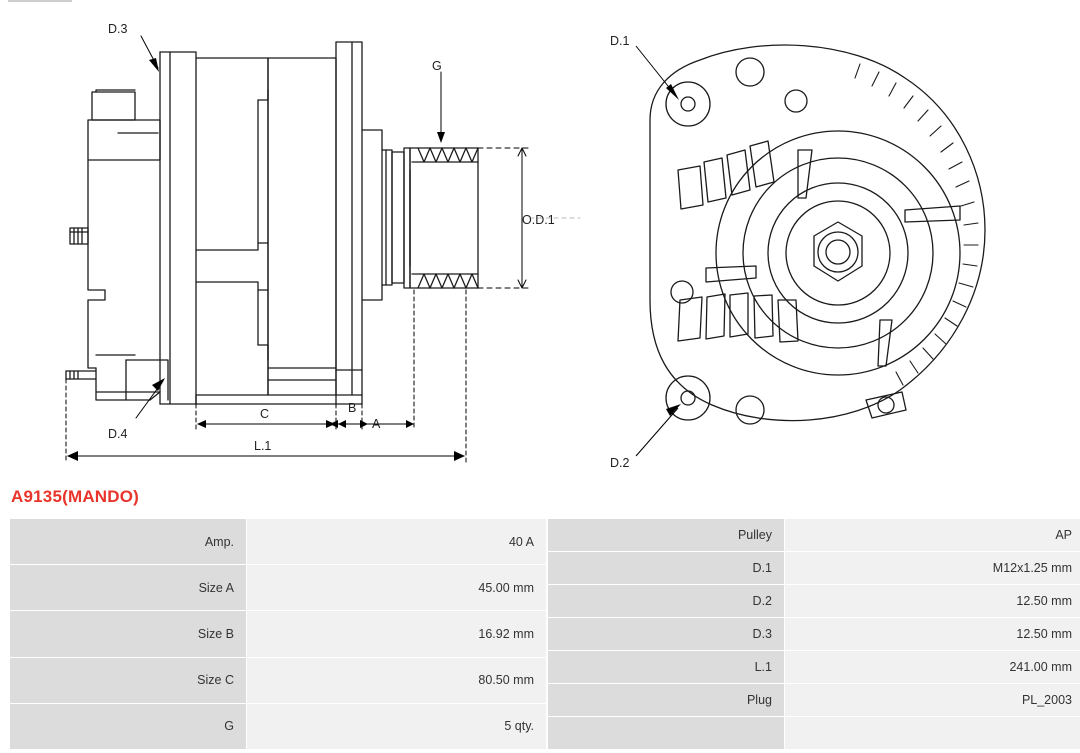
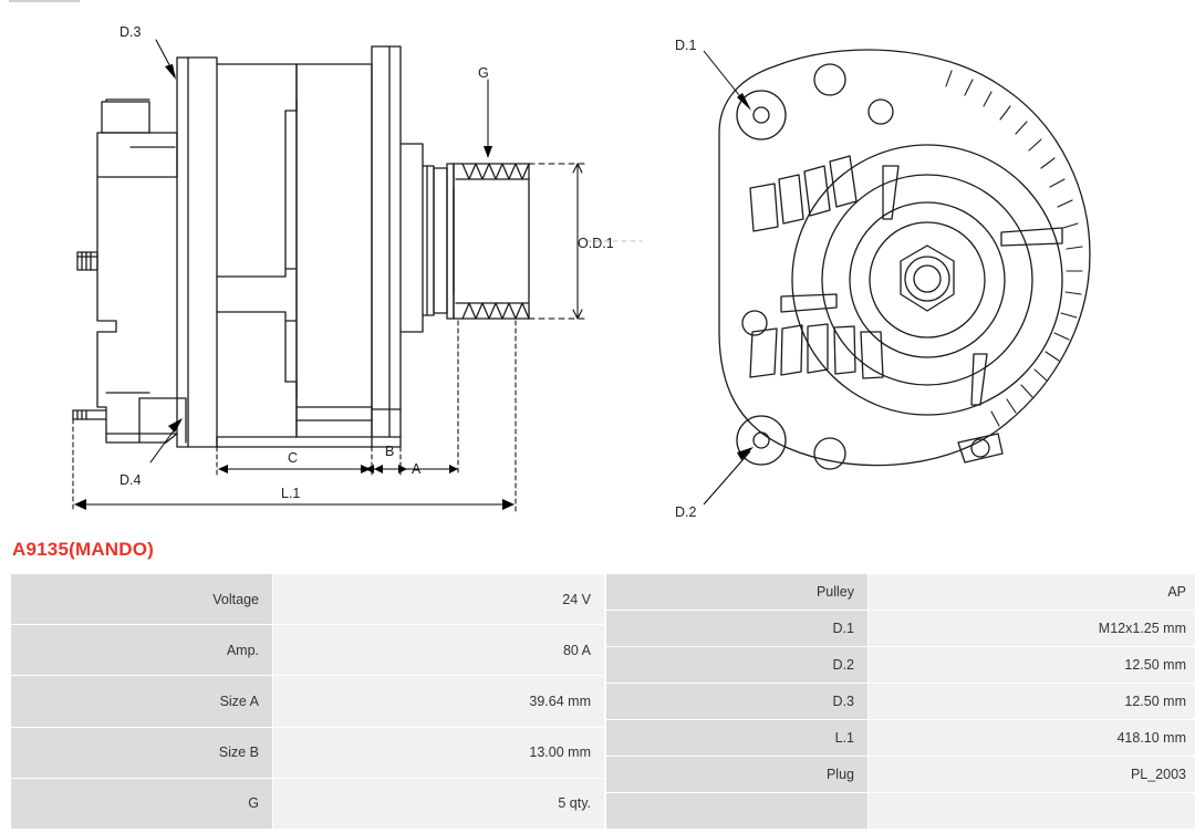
  D.3
  D.4
  G
  O.D.1
  A
  B
  C
  L.1
  D.1
  D.2
  A9135(MANDO)
+ Voltage	24 V
- Amp.	40 A
+ Amp.	80 A
- Size A	45.00 mm
+ Size A	39.64 mm
- Size B	16.92 mm
+ Size B	13.00 mm
- Size C	80.50 mm
  G	5 qty.
  Pulley	AP
  D.1	M12x1.25 mm
  D.2	12.50 mm
  D.3	12.50 mm
- L.1	241.00 mm
+ L.1	418.10 mm
  Plug	PL_2003
